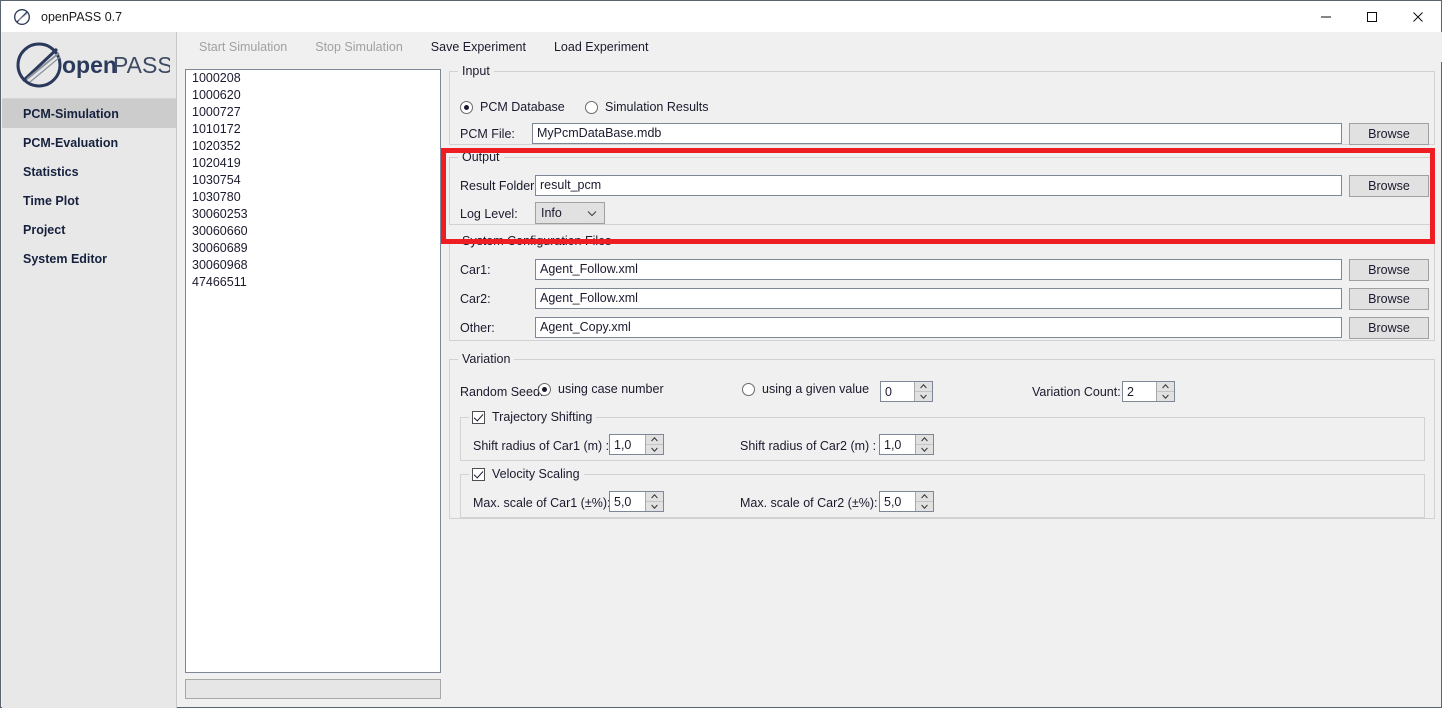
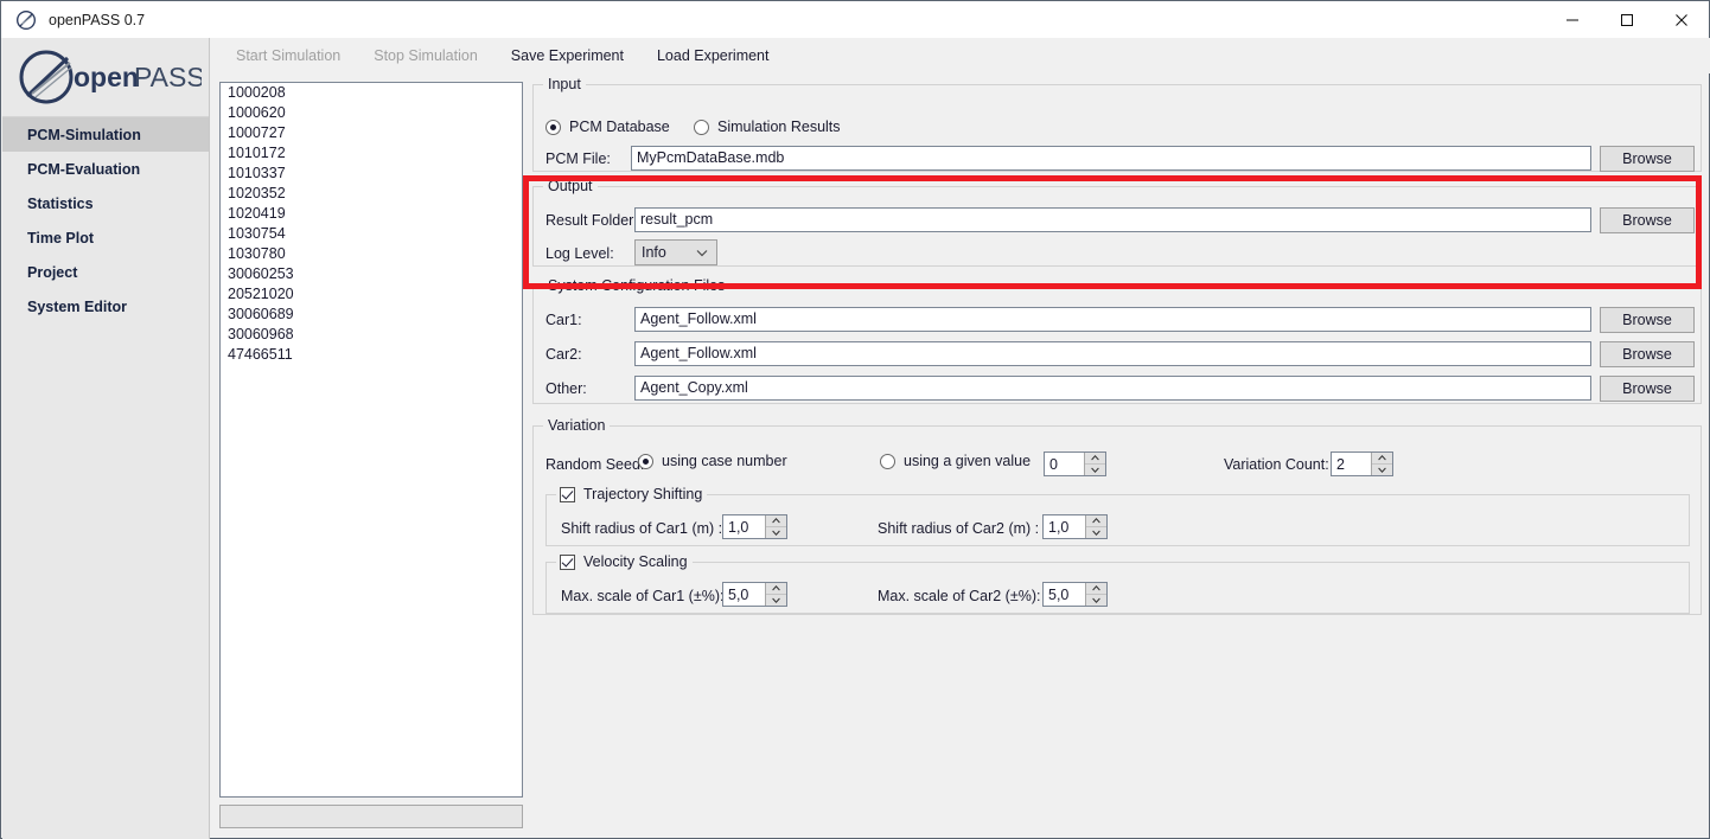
  openPASS 0.7
  open
  PASS
  PCM-Simulation
  PCM-Evaluation
  Statistics
  Time Plot
  Project
  System Editor
  Start Simulation
  Stop Simulation
  Save Experiment
  Load Experiment
  1000208
  1000620
  1000727
  1010172
+ 1010337
  1020352
  1020419
  1030754
  1030780
  30060253
- 30060660
+ 20521020
  30060689
  30060968
  47466511
  Input
  PCM Database
  Simulation Results
  PCM File:
  MyPcmDataBase.mdb
  Browse
  Output
  Result Folder
  result_pcm
  Browse
  Log Level:
  Info
  System Configuration Files
  Car1:
  Agent_Follow.xml
  Browse
  Car2:
  Agent_Follow.xml
  Browse
  Other:
  Agent_Copy.xml
  Browse
  Variation
  Random Seed
  using case number
  using a given value
  0
  Variation Count:
  2
  Trajectory Shifting
  Shift radius of Car1 (m) :
  1,0
  Shift radius of Car2 (m) :
  1,0
  Velocity Scaling
  Max. scale of Car1 (±%)
  5,0
  Max. scale of Car2 (±%):
  5,0
